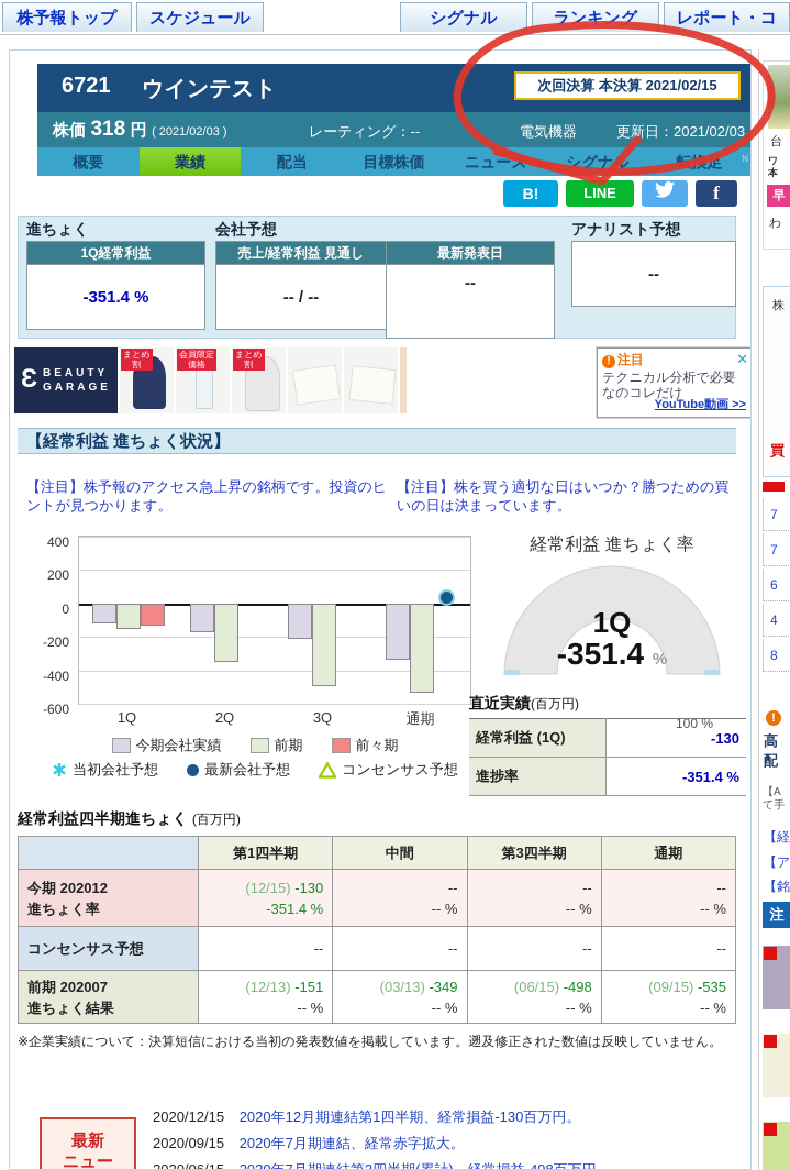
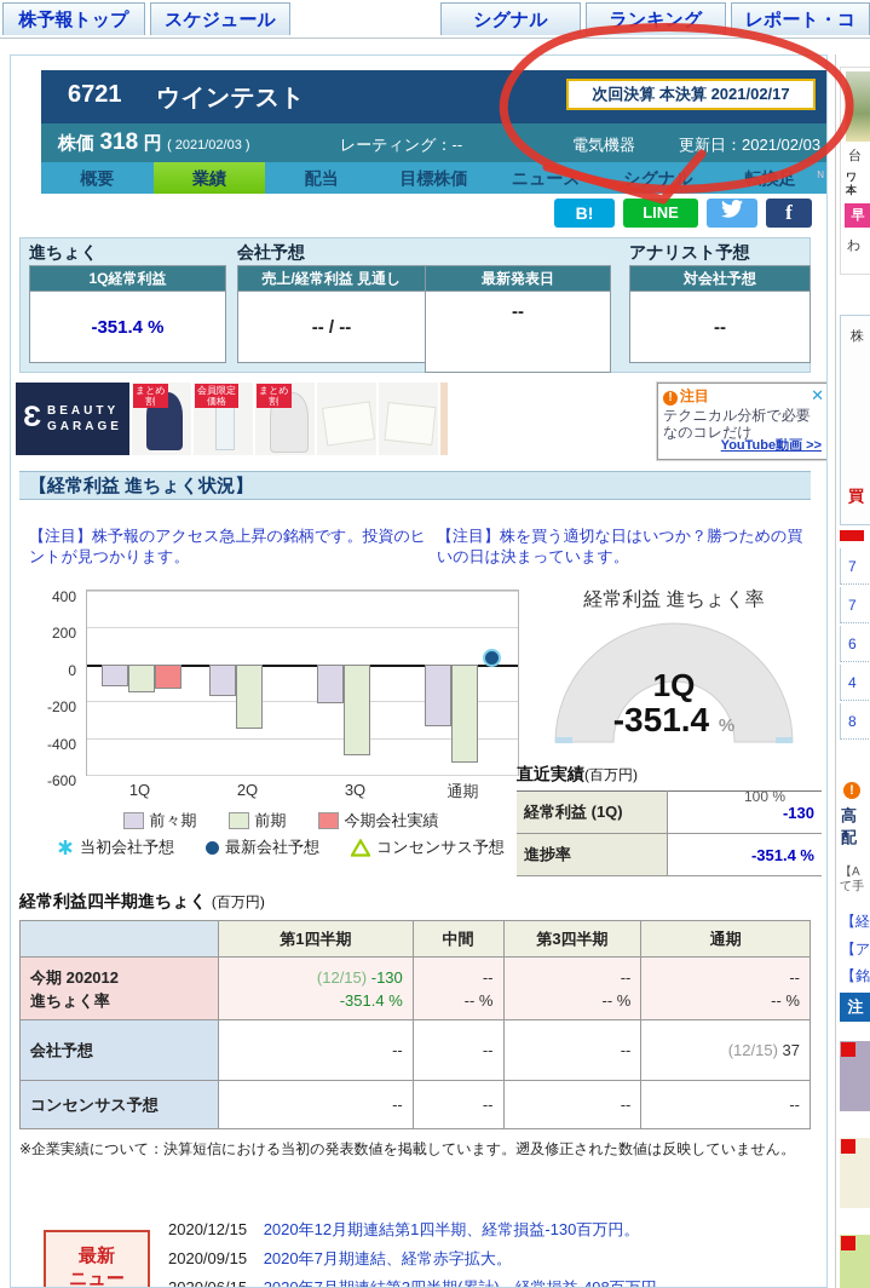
  株予報トップ
  スケジュール
  シグナル
  ランキング
  レポート・コ
  6721
  ウインテスト
- 次回決算 本決算 2021/02/15
+ 次回決算 本決算 2021/02/17
  株価 318 円 ( 2021/02/03 )
  レーティング：--
  電気機器
  更新日：2021/02/03
  概要
  業績
  配当
  目標株価
  ニュー
  シグナ
  N
  B!
  LINE
  f
  進ちょく
  1Q経常利益
  -351.4 %
  会社予想
  売上/経常利益 見通し
  -- / --
  最新発表日
  --
  アナリスト予想
+ 対会社予想
  --
  Ɛ
  BEAUTY
  GARAGE
  まとめ
  割
  会員限定
  価格
  まとめ
  割
  ! 注目
  ✕
  テクニカル分析で必要
  なのコレだけ
  YouTube動画 >>
  【経常利益 進ちょく状況】
  【注目】株予報のアクセス急上昇の銘柄です。投資のヒントが見つかります。
  【注目】株を買う適切な日はいつか？勝つための買いの日は決まっています。
  400
  200
  0
  -200
  -400
  -600
  1Q
  2Q
  3Q
  通期
- 今期会社実績
+ 前々期
  前期
- 前々期
+ 今期会社実績
  当初会社予想
  最新会社予想
  コンセンサス予想
  経常利益 進ちょく率
  1Q
  -351.4 %
  100 %
  直近実績(百万円)
  経常利益 (1Q)	-130
  進捗率	-351.4 %
  経常利益四半期進ちょく (百万円)
  	第1四半期	中間	第3四半期	通期
  今期 202012進ちょく率	(12/15) -130 -351.4 %	---- %	---- %	---- %
+ 会社予想	--	--	--	(12/15) 37
  コンセンサス予想	--	--	--	--
- 前期 202007進ちょく結果	(12/13) -151 -- %	(03/13) -349 -- %	(06/15) -498 -- %	(09/15) -535 -- %
  ※企業実績について：決算短信における当初の発表数値を掲載しています。遡及修正された数値は反映していません。
  最新
  ニュー
  2020/12/15 2020年12月期連結第1四半期、経常損益-130百万円。
  2020/09/15 2020年7月期連結、経常赤字拡大。
  台
  ワ
  本
  早
  わ
  株
  買
  7
  7
  6
  4
  8
  !
  高配
  【A
  て手
  【経
  【ア
  【銘
  注
